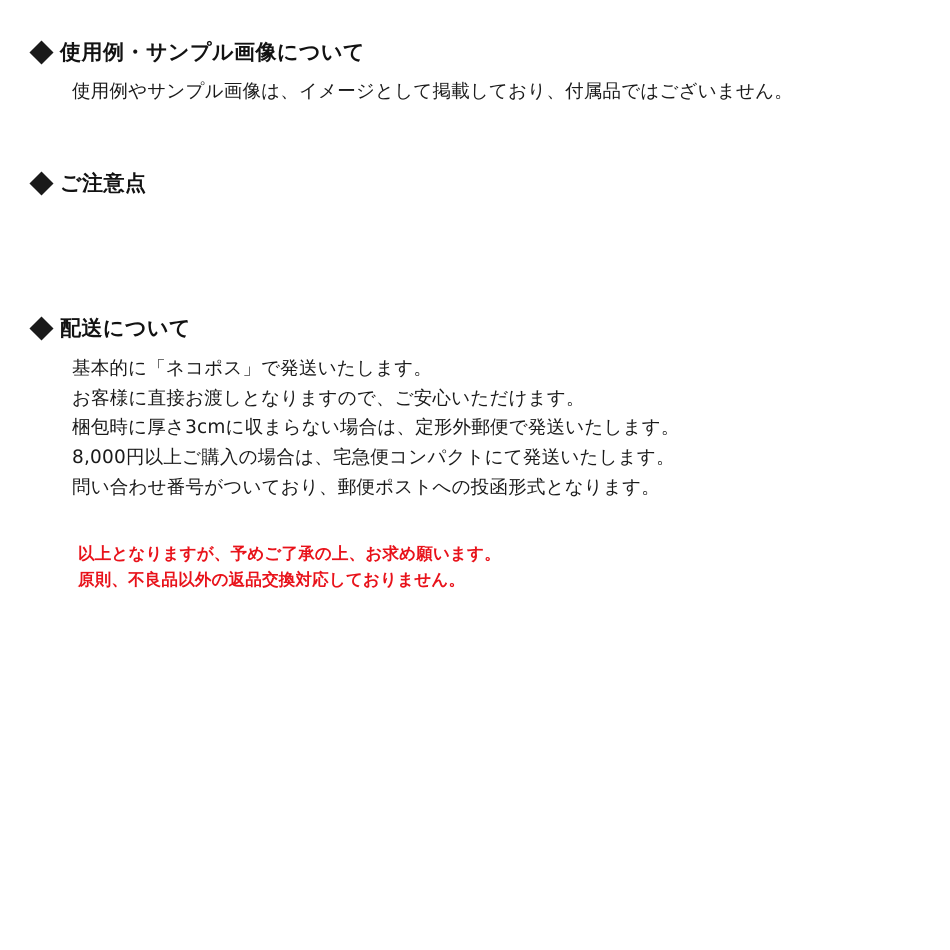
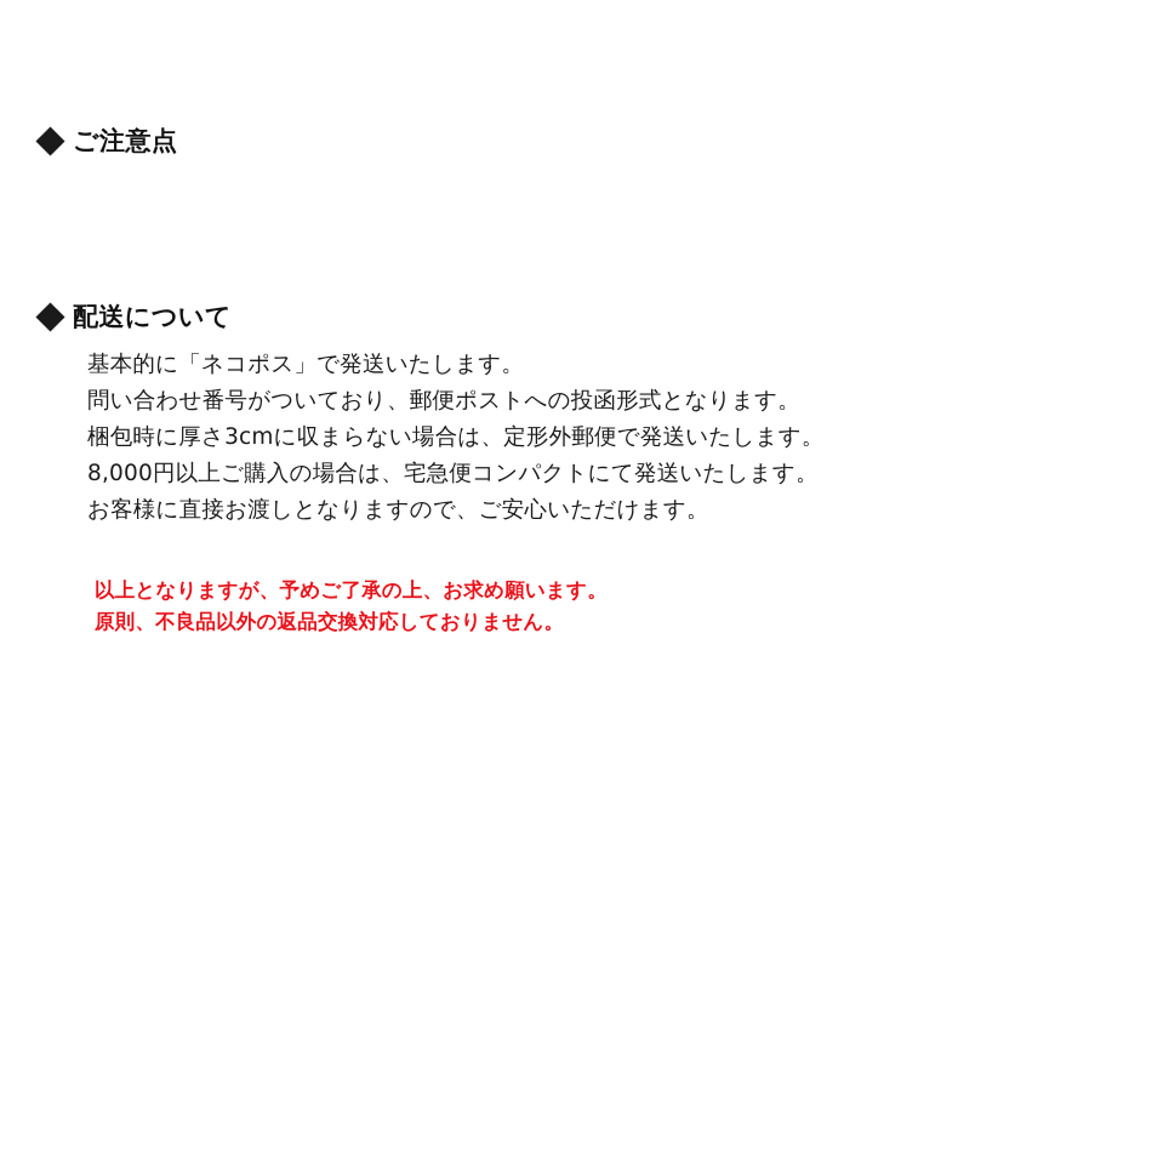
- 使用例・サンプル画像について
- 使用例やサンプル画像は、イメージとして掲載しており、付属品ではございません。
  ご注意点
  配送について
  基本的に「ネコポス」で発送いたします。
- お客様に直接お渡しとなりますので、ご安心いただけます。
+ 問い合わせ番号がついており、郵便ポストへの投函形式となります。
  梱包時に厚さ3cmに収まらない場合は、定形外郵便で発送いたします。
  8,000円以上ご購入の場合は、宅急便コンパクトにて発送いたします。
- 問い合わせ番号がついており、郵便ポストへの投函形式となります。
+ お客様に直接お渡しとなりますので、ご安心いただけます。
  以上となりますが、予めご了承の上、お求め願います。
  原則、不良品以外の返品交換対応しておりません。
